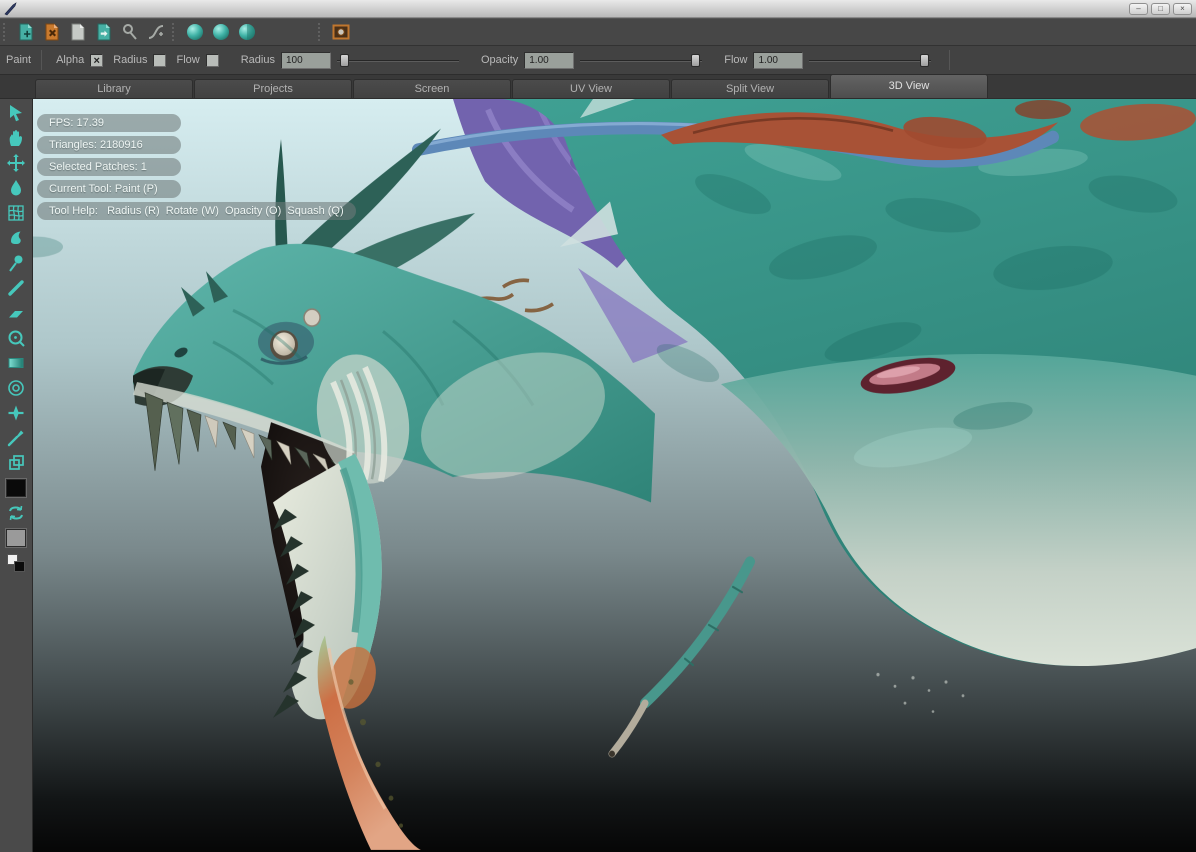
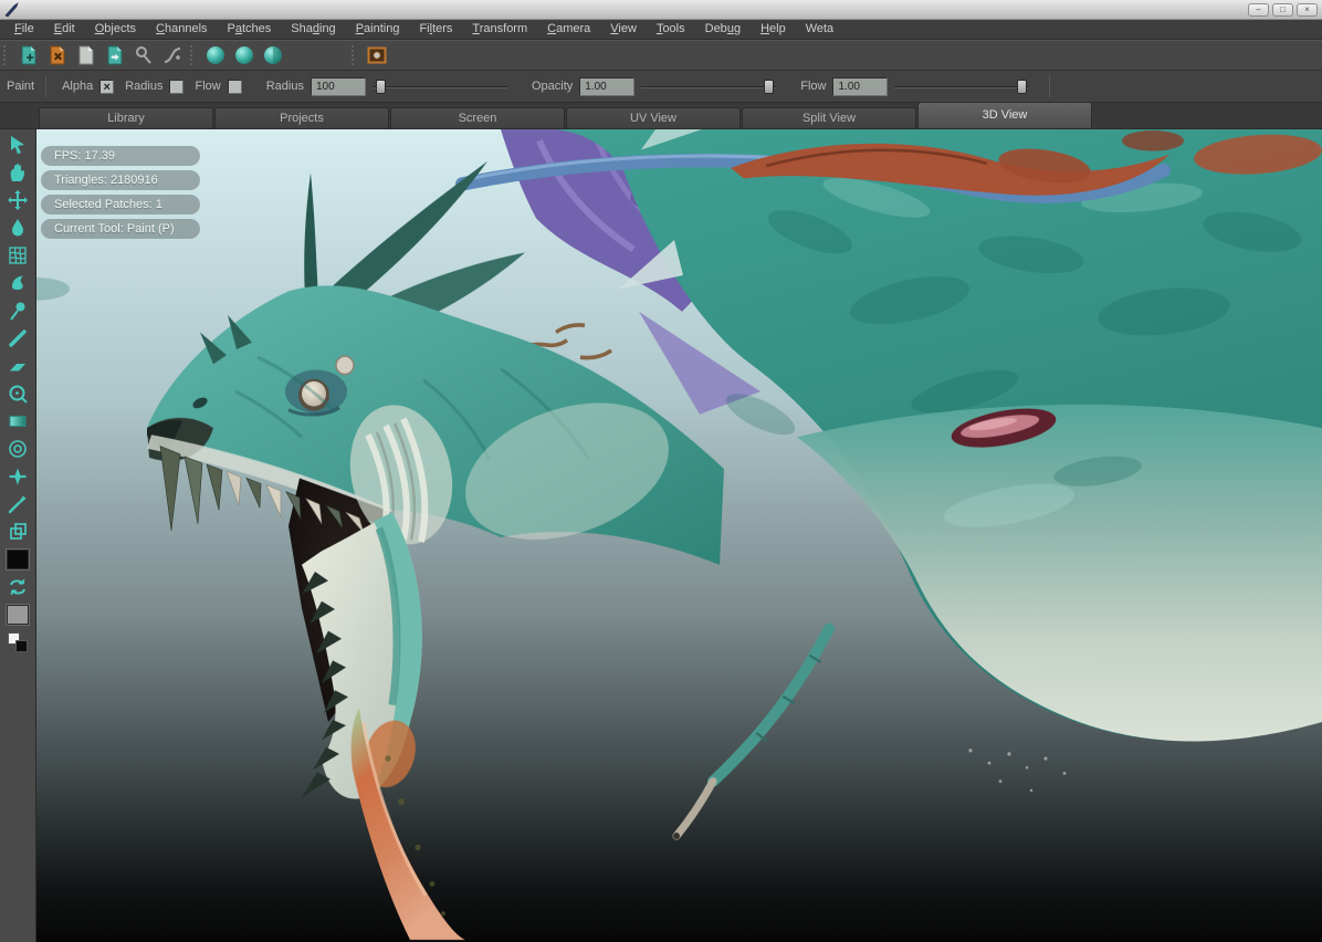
  –
  □
  ×
+ File
+ Edit
+ Objects
+ Channels
+ Patches
+ Shading
+ Painting
+ Filters
+ Transform
+ Camera
+ View
+ Tools
+ Debug
+ Help
+ Weta
  Paint
  Alpha
  ×
  Radius
  Flow
  Radius
  100
  Opacity
  1.00
  Flow
  1.00
  Library
  Projects
  Screen
  UV View
  Split View
  3D View
  FPS: 17.39
  Triangles: 2180916
  Selected Patches: 1
  Current Tool: Paint (P)
- Tool Help: Radius (R) Rotate (W) Opacity (O) Squash (Q)
